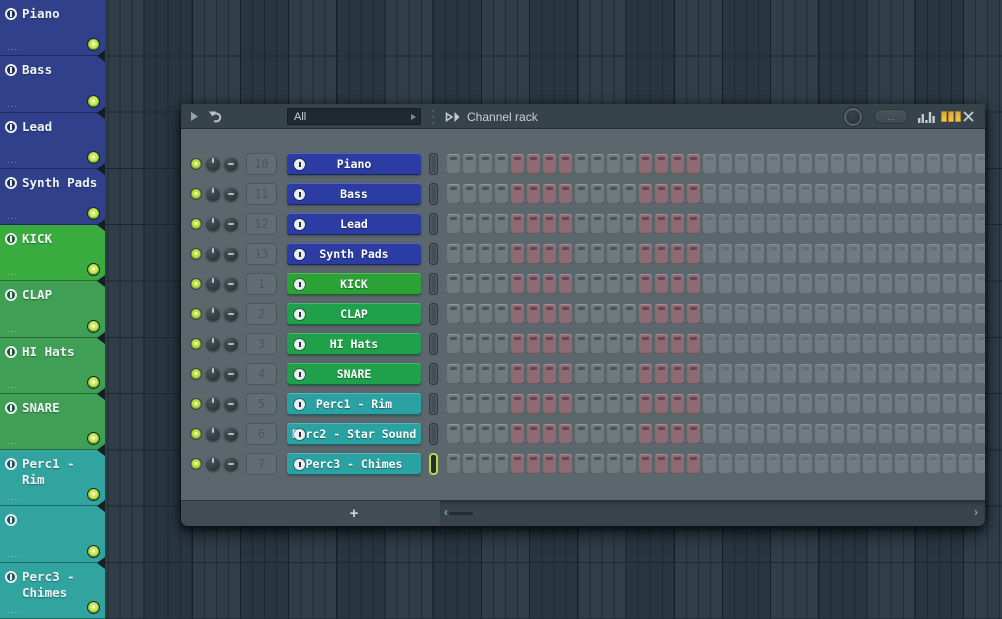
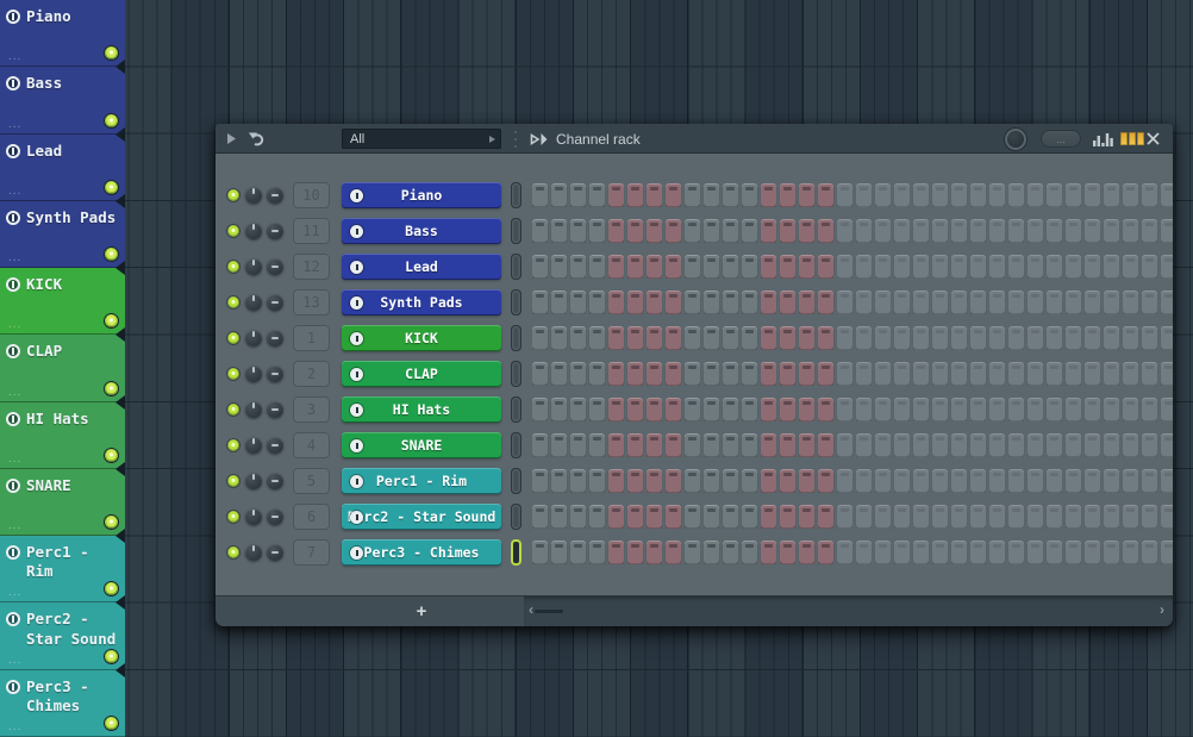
  Piano
  ...
  Bass
  ...
  Lead
  ...
  Synth Pads
  ...
  KICK
  ...
  CLAP
  ...
  HI Hats
  ...
  SNARE
  ...
  Perc1 - Rim
  ...
+ Perc2 - Star Sound
  ...
  Perc3 - Chimes
  ...
  All
  Channel rack
  ...
  Piano
  Bass
  Lead
  Synth Pads
  KICK
  CLAP
  HI Hats
  SNARE
  Perc1 - Rim
  rc2 - Star Sound
  Perc3 - Chimes
  +
  ‹
  ›
